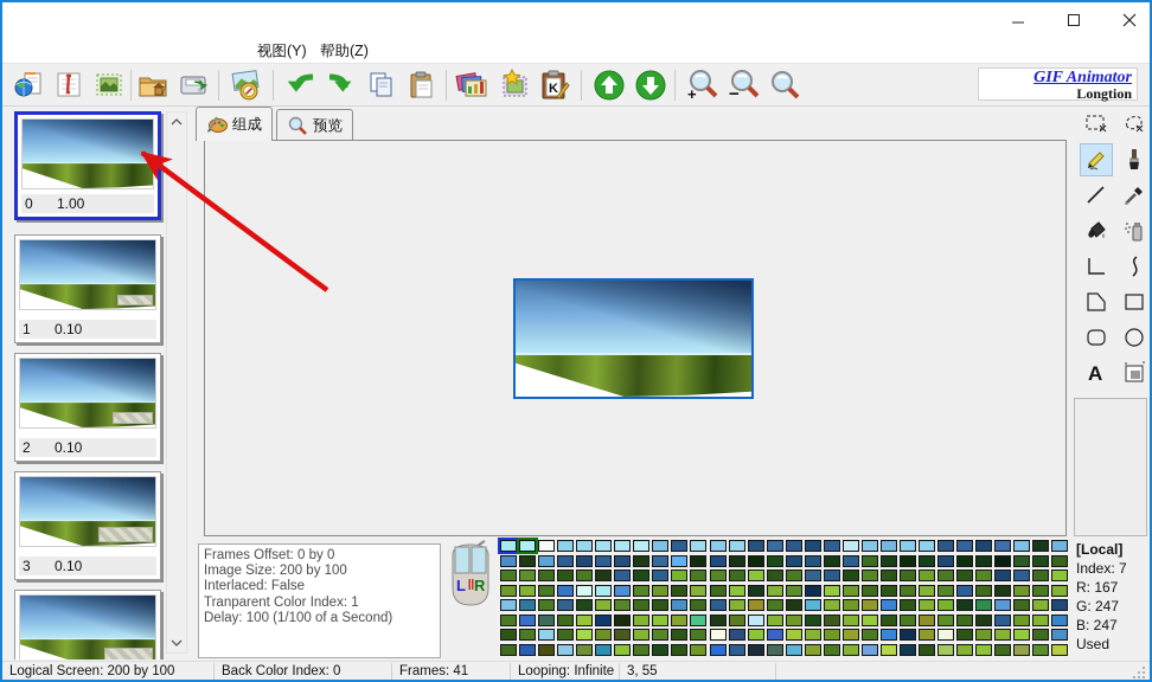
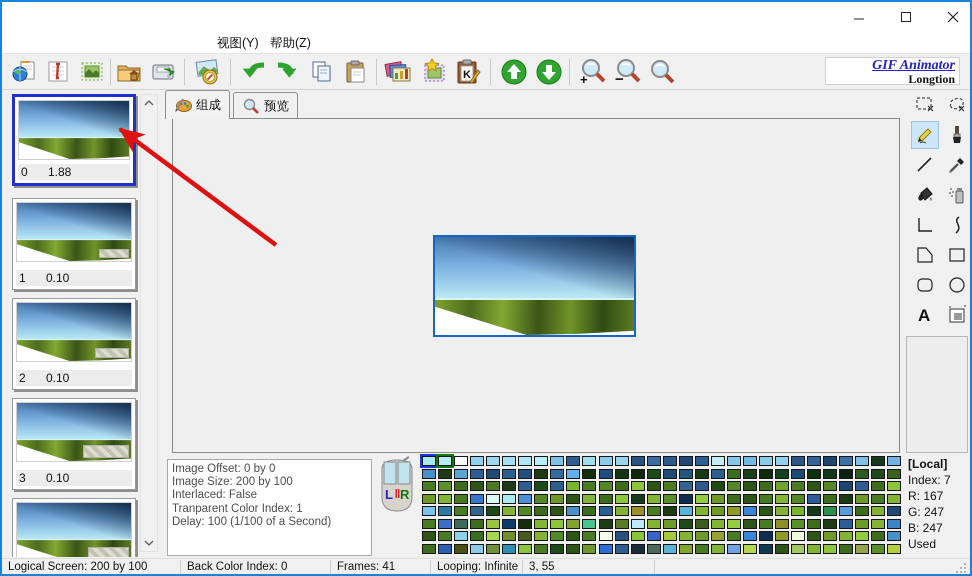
  视图(Y)
  帮助(Z)
  K
  +
  −
  GIF Animator
  Longtion
  0
- 1.00
+ 1.88
  1
  0.10
  2
  0.10
  3
  0.10
  组成
  预览
  A
  [Local]
  Index: 7
  R: 167
  G: 247
  B: 247
  Used
- Frames Offset: 0 by 0
+ Image Offset: 0 by 0
  Image Size: 200 by 100
  Interlaced: False
  Tranparent Color Index: 1
  Delay: 100 (1/100 of a Second)
  L
  ‖
  R
  Logical Screen: 200 by 100
  Back Color Index: 0
  Frames: 41
  Looping: Infinite
  3, 55
